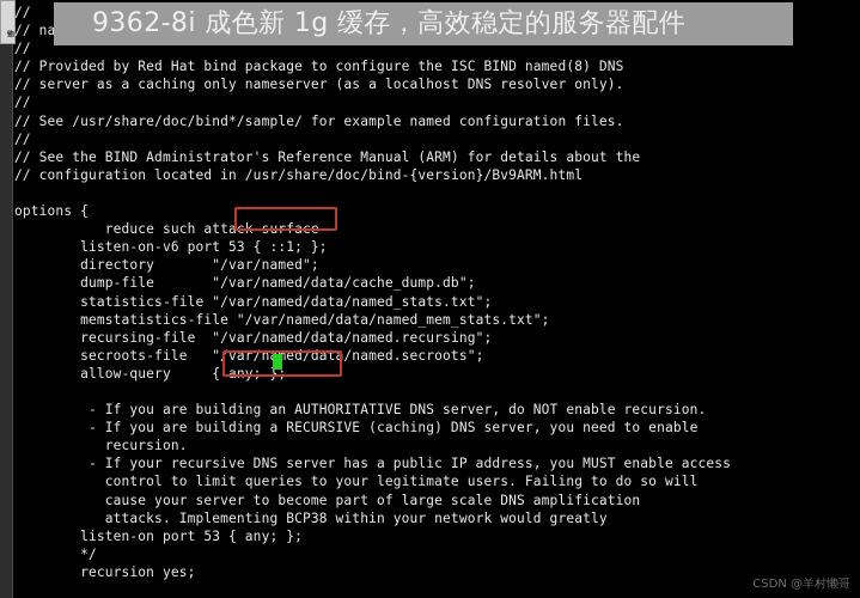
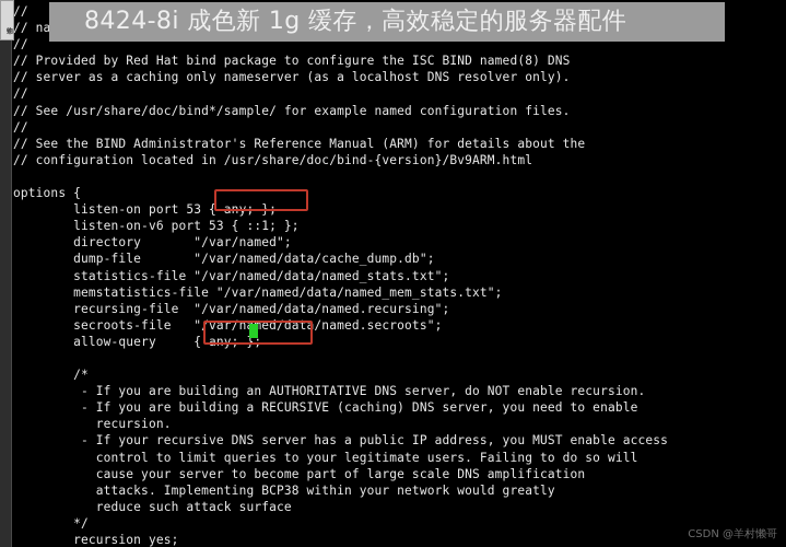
  //
  //
  // Provided by Red Hat bind package to configure the ISC BIND named(8) DNS
  // server as a caching only nameserver (as a localhost DNS resolver only).
  //
  // See /usr/share/doc/bind*/sample/ for example named configuration files.
  //
  // See the BIND Administrator's Reference Manual (ARM) for details about the
  // configuration located in /usr/share/doc/bind-{version}/Bv9ARM.html
  options {
- reduce such attack surface
+ listen-on port 53 { any; };
  listen-on-v6 port 53 { ::1; };
  directory "/var/named";
  dump-file "/var/named/data/cache_dump.db";
  statistics-file "/var/named/data/named_stats.txt";
  memstatistics-file "/var/named/data/named_mem_stats.txt";
  recursing-file "/var/named/data/named.recursing";
  secroots-file "/var/ned/data/named.secroots";
  allow-query { any; };
+ /*
  - If you are building an AUTHORITATIVE DNS server, do NOT enable recursion.
  - If you are building a RECURSIVE (caching) DNS server, you need to enable
  recursion.
  - If your recursive DNS server has a public IP address, you MUST enable access
  control to limit queries to your legitimate users. Failing to do so will
  cause your server to become part of large scale DNS amplification
  attacks. Implementing BCP38 within your network would greatly
- listen-on port 53 { any; };
+ reduce such attack surface
  */
  recursion yes;
- 9362-8i 成色新 1g 缓存，高效稳定的服务器配件
+ 8424-8i 成色新 1g 缓存，高效稳定的服务器配件
  CSDN @羊村懒哥
